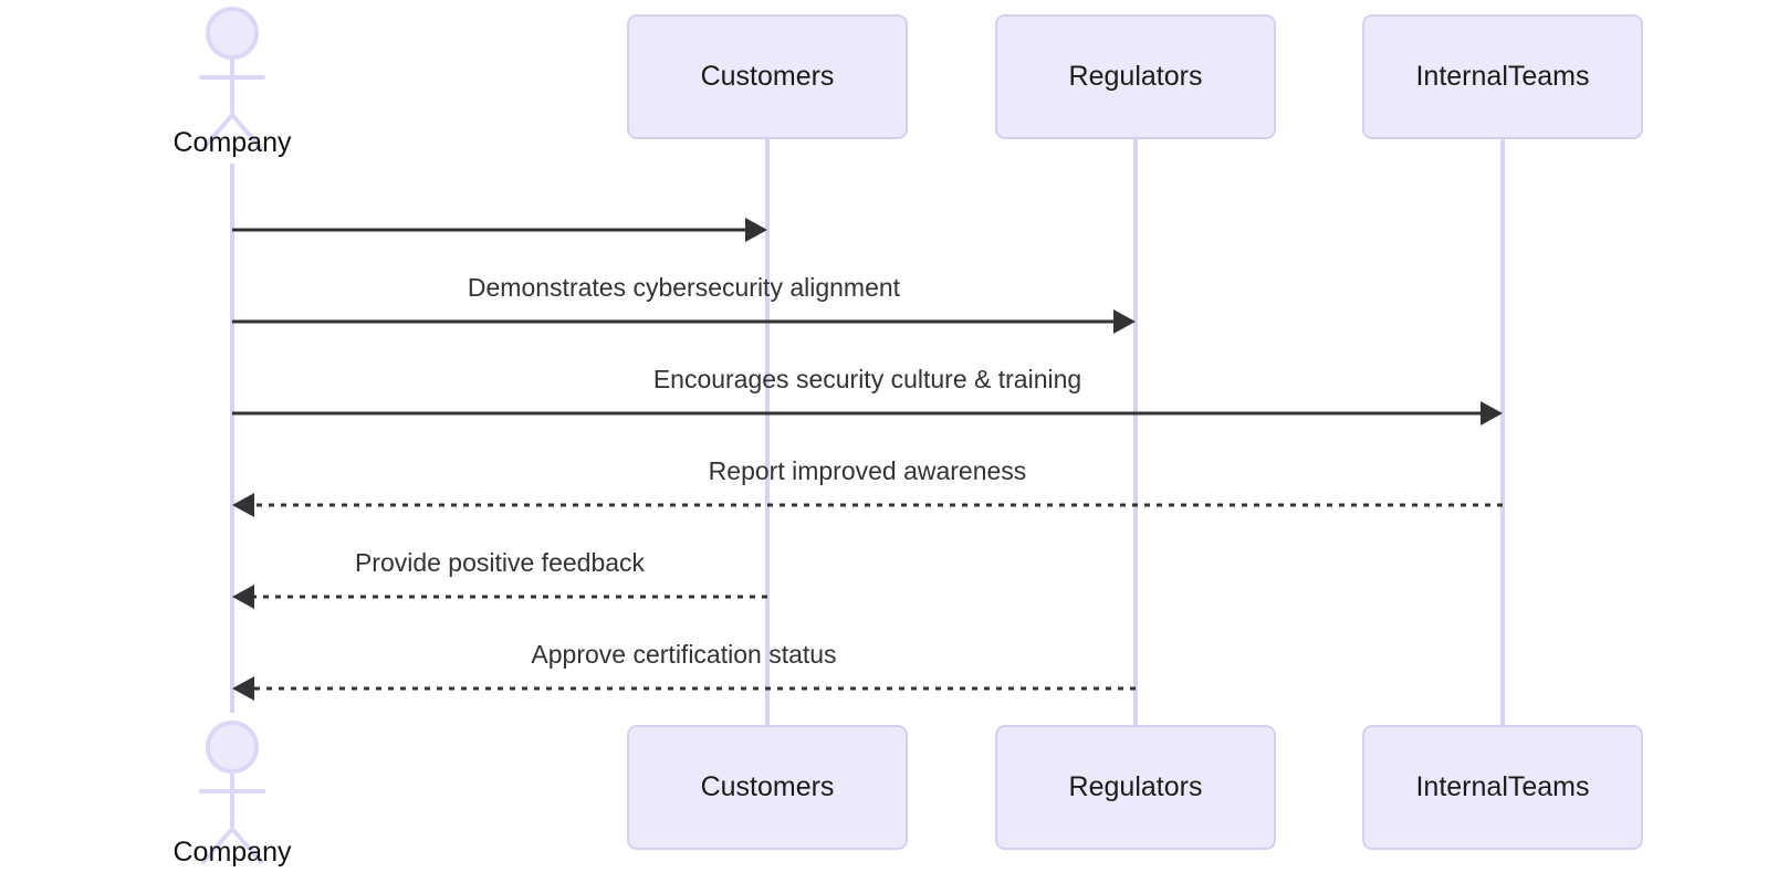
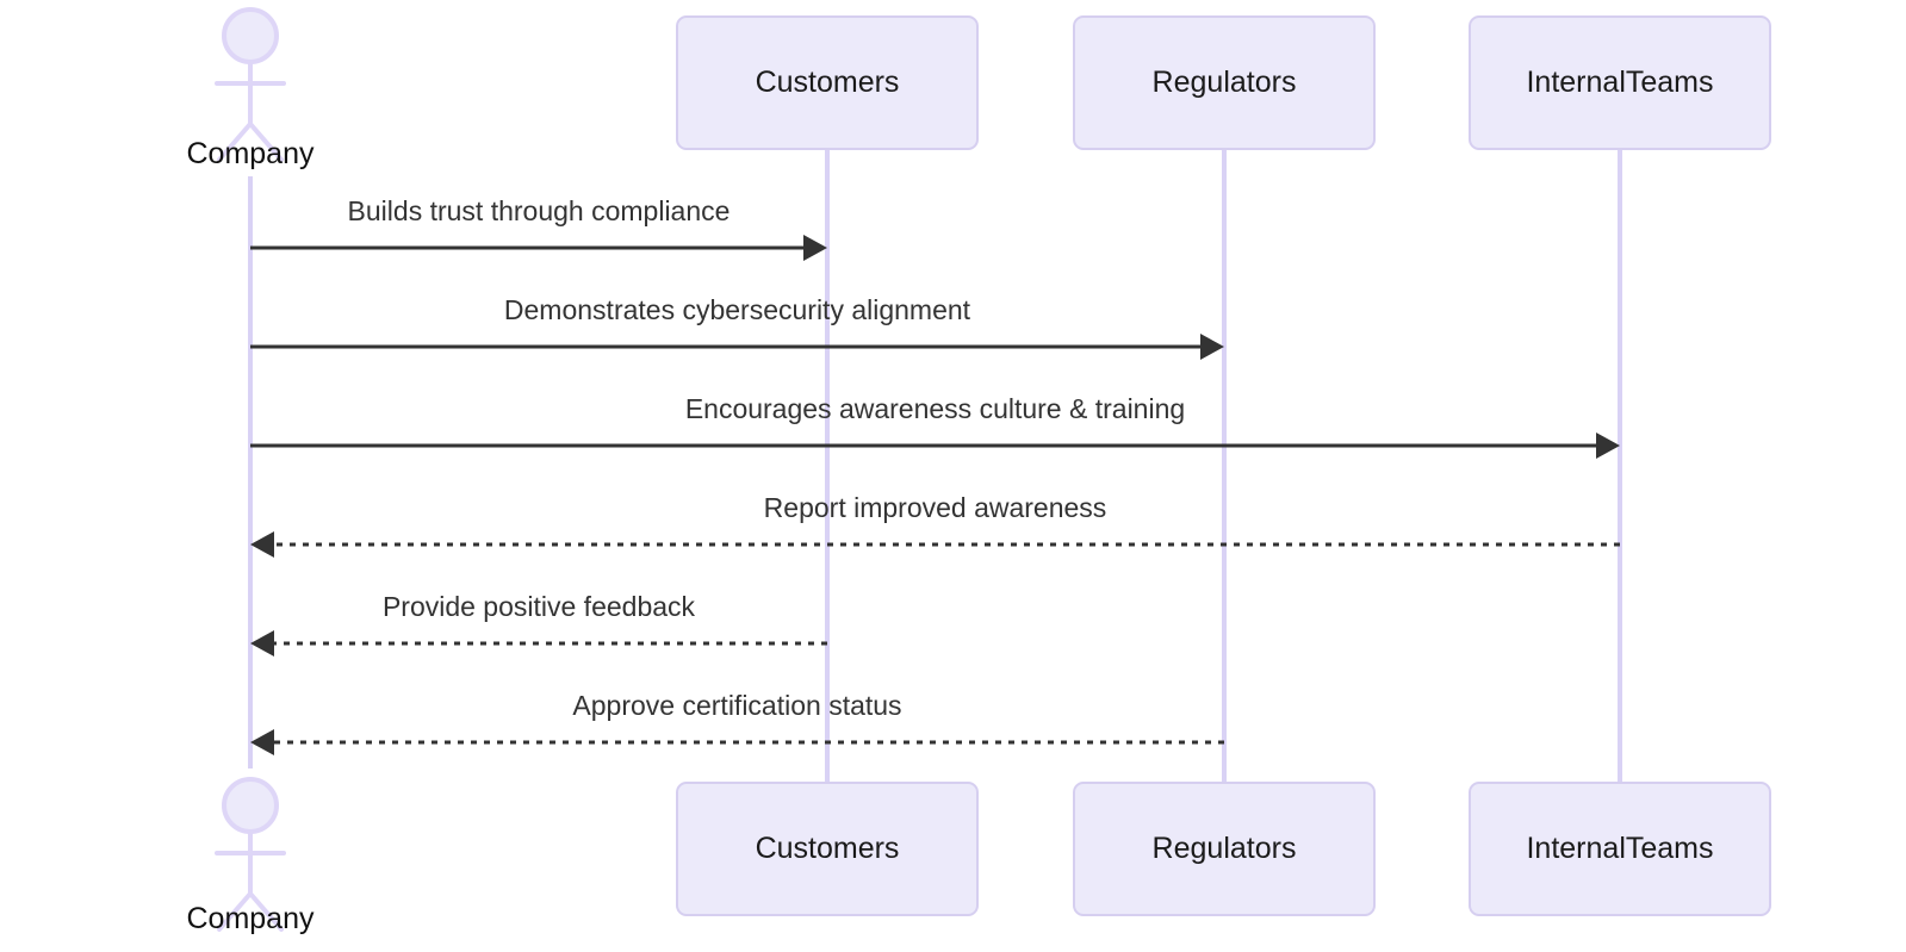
  Company
  Customers
  Regulators
  InternalTeams
  Company
  Customers
  Regulators
  InternalTeams
+ Builds trust through compliance
  Demonstrates cybersecurity alignment
- Encourages security culture & training
+ Encourages awareness culture & training
  Report improved awareness
  Provide positive feedback
  Approve certification status
